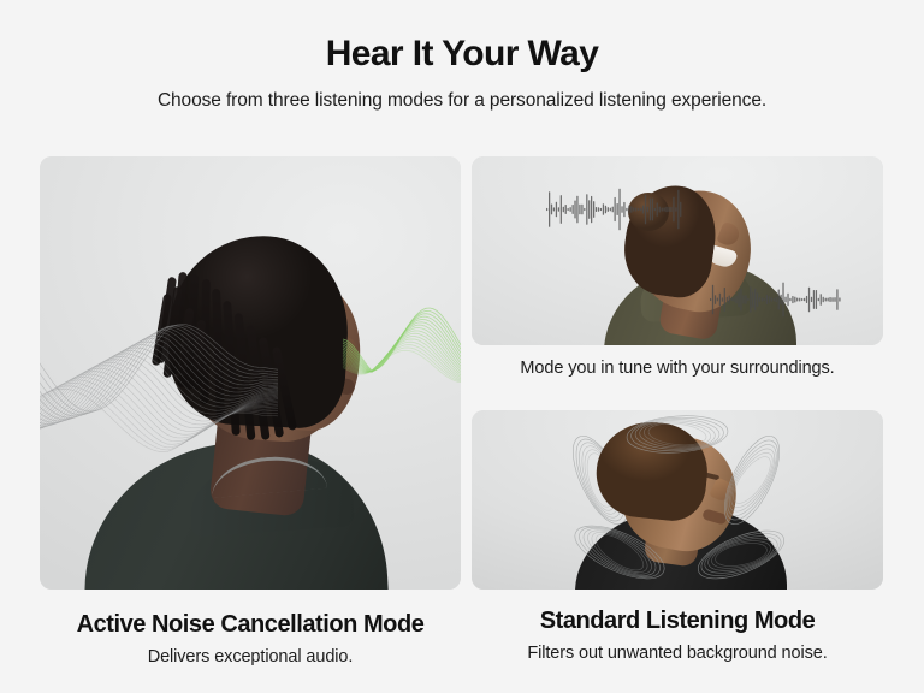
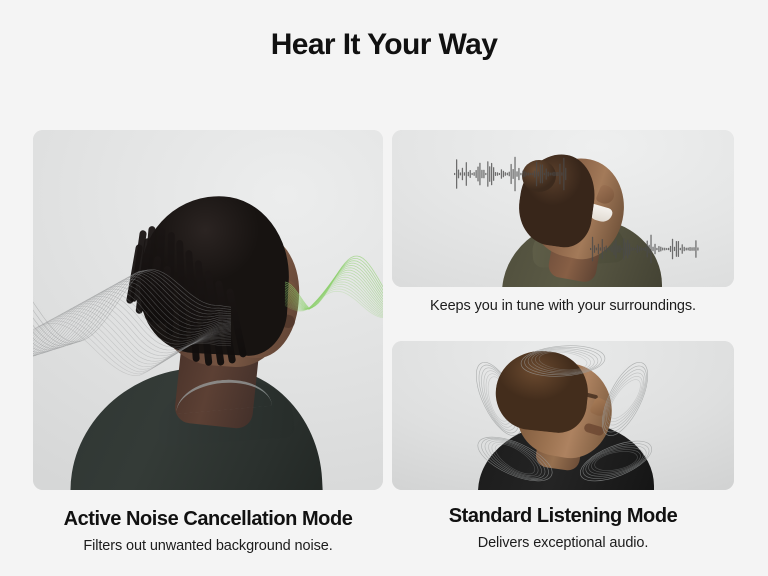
  Hear It Your Way
- Choose from three listening modes for a personalized listening experience.
  Active Noise Cancellation Mode
- Delivers exceptional audio.
+ Filters out unwanted background noise.
- Mode you in tune with your surroundings.
+ Keeps you in tune with your surroundings.
  Standard Listening Mode
- Filters out unwanted background noise.
+ Delivers exceptional audio.
